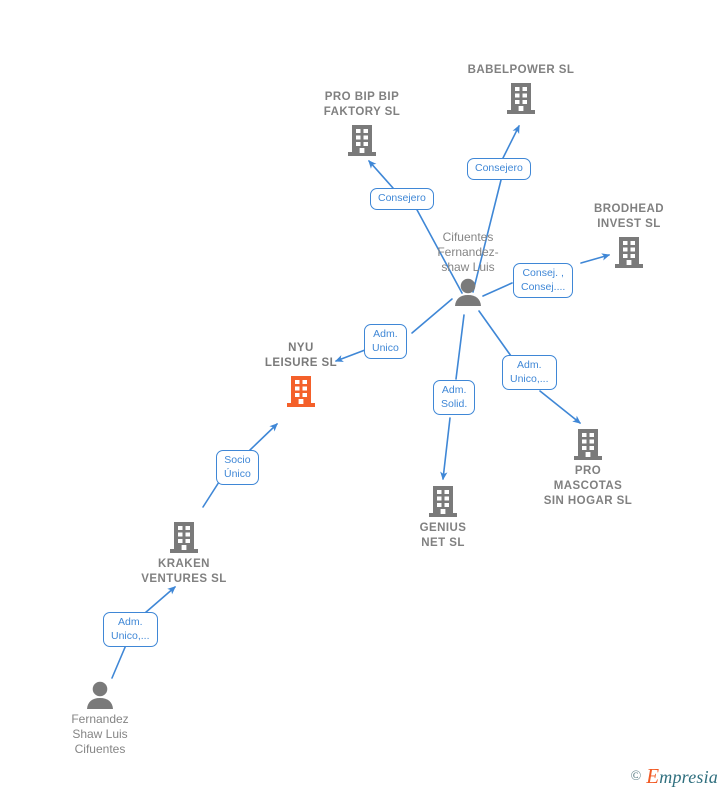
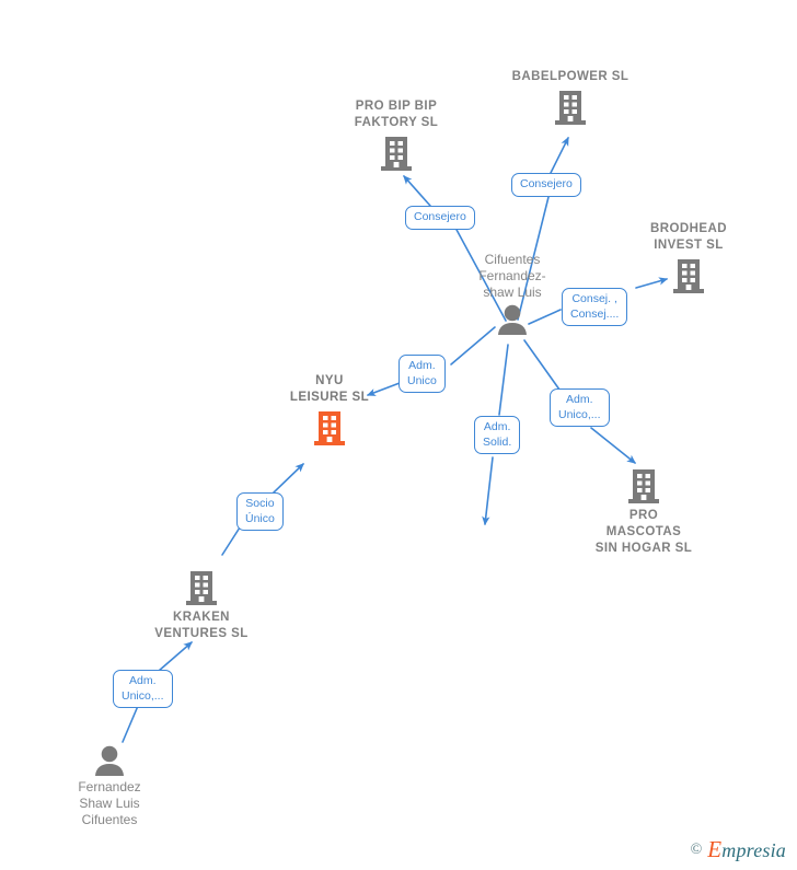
  PRO BIP BIP
  FAKTORY SL
  BABELPOWER SL
  BRODHEAD
  INVEST SL
  Cifuentes
  Fernandez-
  shaw Luis
  NYU
  LEISURE SL
- GENIUS
- NET SL
  PRO
  MASCOTAS
  SIN HOGAR SL
  KRAKEN
  VENTURES SL
  Fernandez
  Shaw Luis
  Cifuentes
  Consejero
  Consejero
  Consej. ,
  Consej....
  Adm.
  Unico
  Adm.
  Solid.
  Adm.
  Unico,...
  Socio
  Único
  Adm.
  Unico,...
  ©
  Empresia
